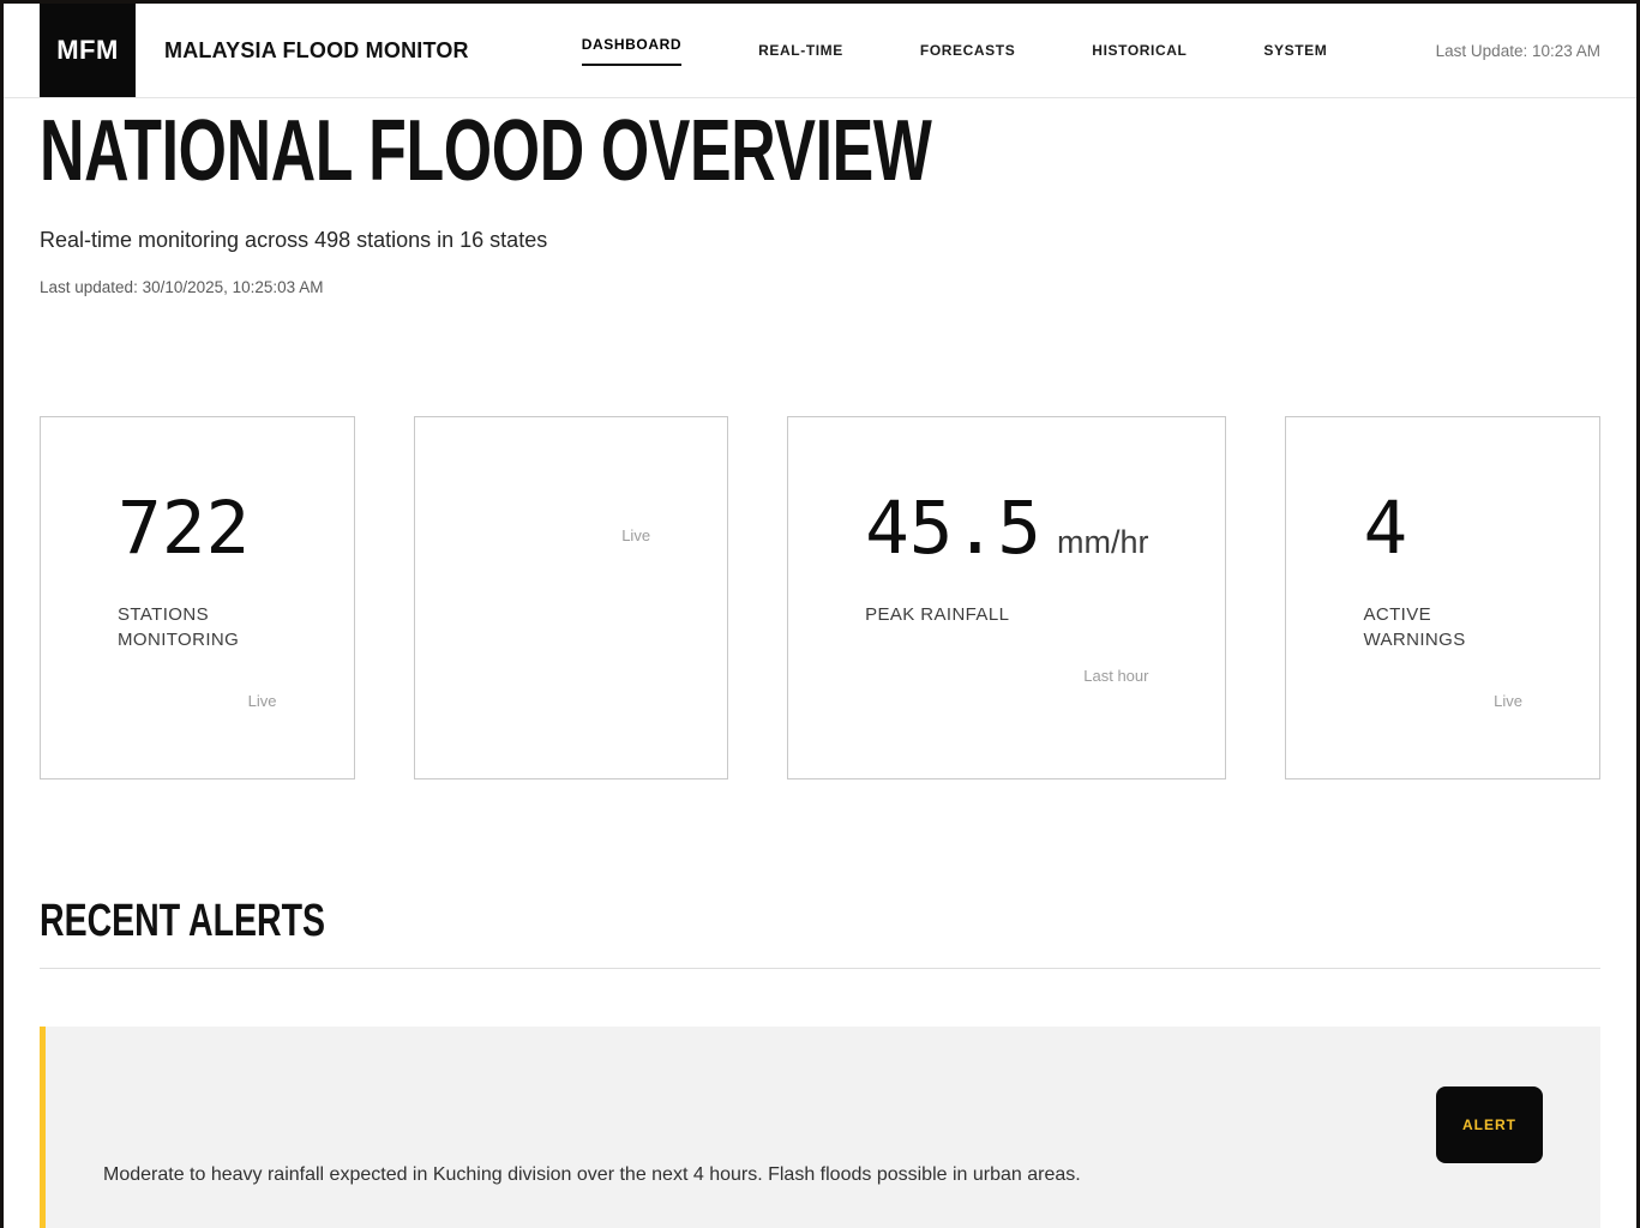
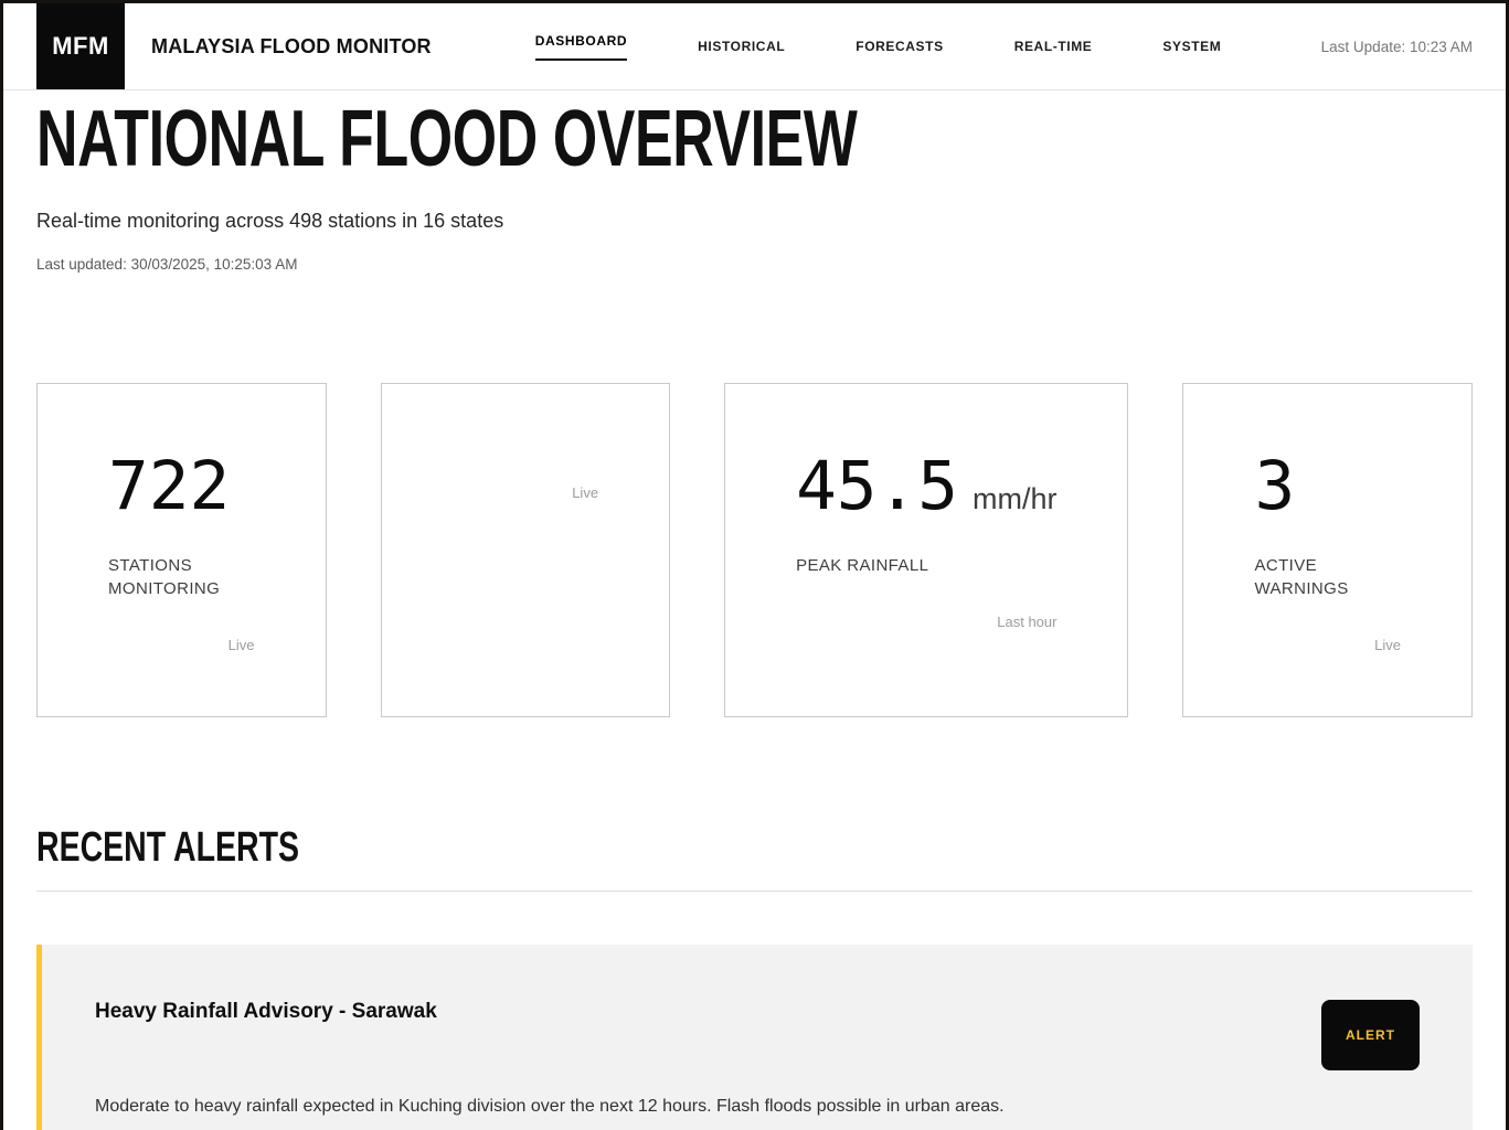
  MFM
  MALAYSIA FLOOD MONITOR
  DASHBOARD
- REAL-TIME
+ HISTORICAL
  FORECASTS
- HISTORICAL
+ REAL-TIME
  SYSTEM
  Last Update: 10:23 AM
  NATIONAL FLOOD OVERVIEW
  Real-time monitoring across 498 stations in 16 states
- Last updated: 30/10/2025, 10:25:03 AM
+ Last updated: 30/03/2025, 10:25:03 AM
  722
  STATIONS MONITORING
  Live
  Live
  45.5 mm/hr
  PEAK RAINFALL
  Last hour
- 4
+ 3
  ACTIVE WARNINGS
  Live
  RECENT ALERTS
+ Heavy Rainfall Advisory - Sarawak
- Moderate to heavy rainfall expected in Kuching division over the next 4 hours. Flash floods possible in urban areas.
+ Moderate to heavy rainfall expected in Kuching division over the next 12 hours. Flash floods possible in urban areas.
  ALERT
